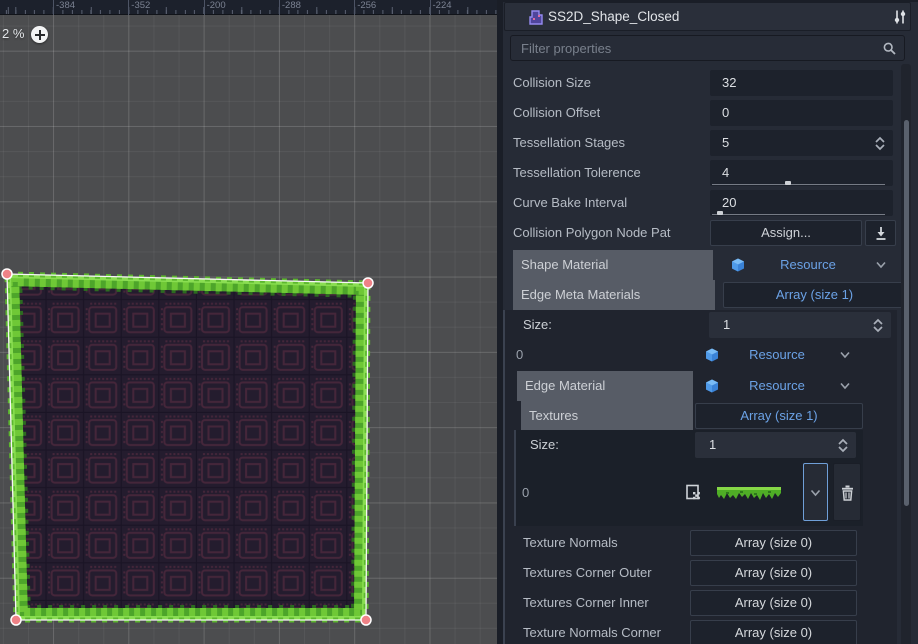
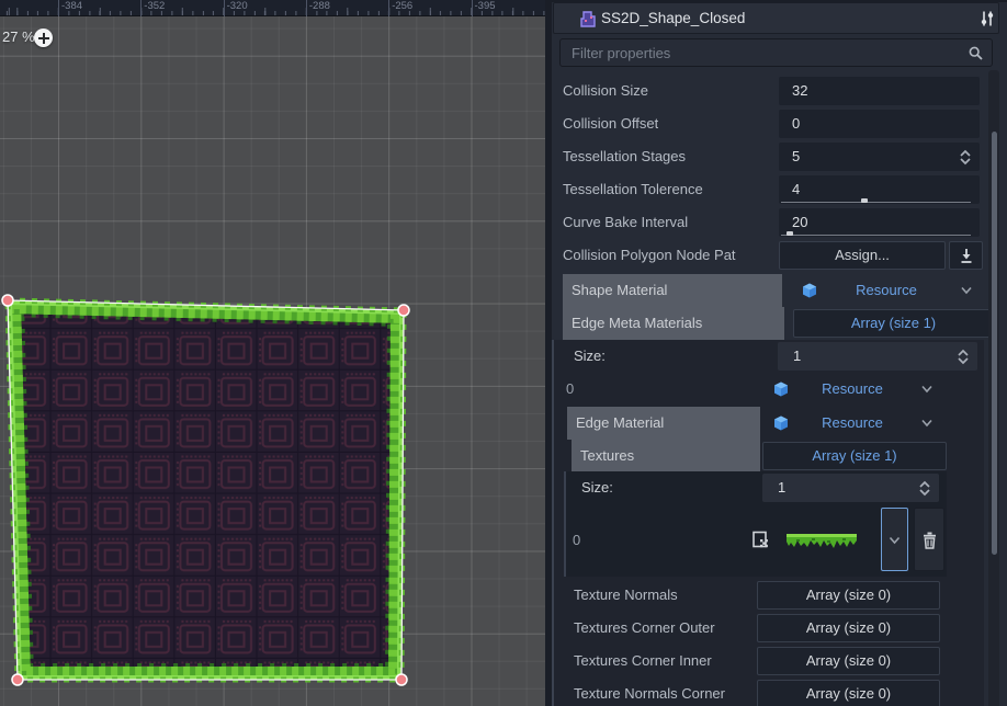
  -384
  -352
- -200
+ -320
  -288
  -256
- -224
+ -395
- 2 %
+ 27 %
  SS2D_Shape_Closed
  Filter properties
  Collision Size
  32
  Collision Offset
  0
  Tessellation Stages
  5
  Tessellation Tolerence
  4
  Curve Bake Interval
  20
  Collision Polygon Node Pat
  Assign...
  Shape Material
  Resource
  Edge Meta Materials
  Array (size 1)
  Size:
  1
  0
  Resource
  Edge Material
  Resource
  Textures
  Array (size 1)
  Size:
  1
  0
  Texture Normals
  Array (size 0)
  Textures Corner Outer
  Array (size 0)
  Textures Corner Inner
  Array (size 0)
  Texture Normals Corner
  Array (size 0)
